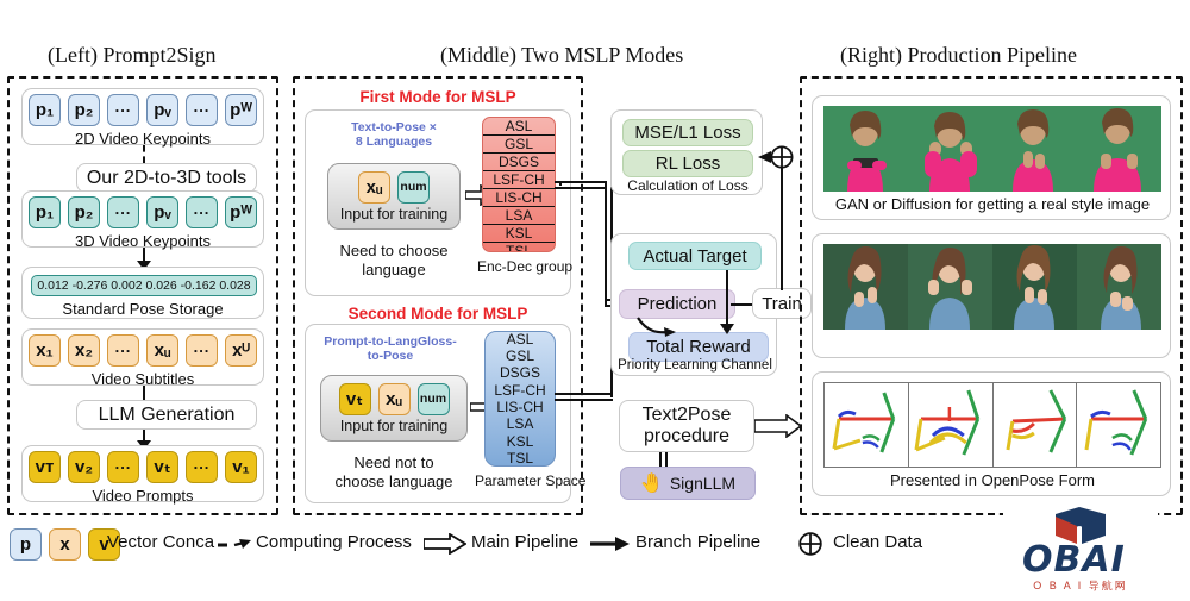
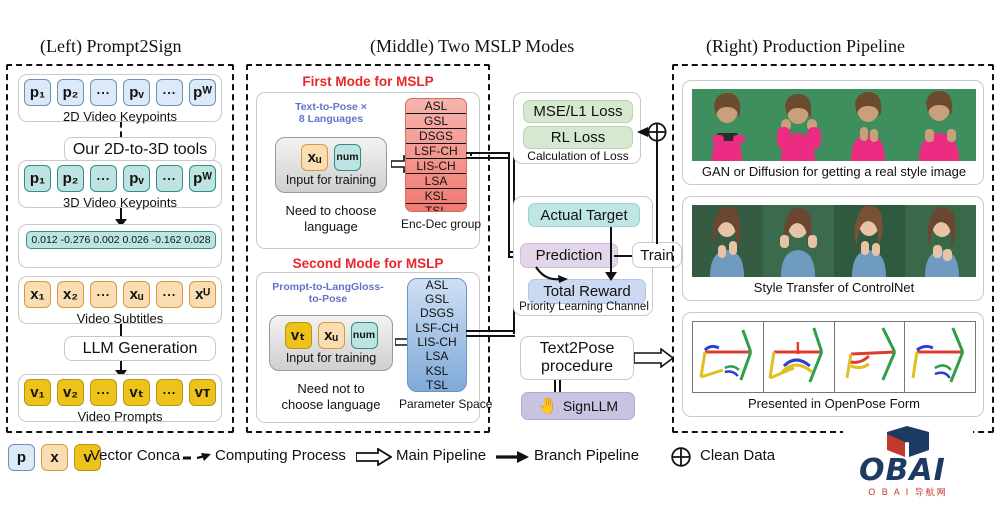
  (Left) Prompt2Sign
  (Middle) Two MSLP Modes
  (Right) Production Pipeline
  p₁
  p₂
  ...
  pᵥ
  ...
  pᵂ
  2D Video Keypoints
  Our 2D-to-3D tools
  p₁
  p₂
  ...
  pᵥ
  ...
  pᵂ
  3D Video Keypoints
  0.012 -0.276 0.002 0.026 -0.162 0.028
- Standard Pose Storage
  x₁
  x₂
  ...
  xᵤ
  ...
  xᵁ
  Video Subtitles
  LLM Generation
- vᴛ
+ v₁
  v₂
  ...
  vₜ
  ...
- v₁
+ vᴛ
  Video Prompts
  First Mode for MSLP
  Text-to-Pose ×
  8 Languages
  xᵤ
  num
  Input for training
  Need to choose
  language
  ASL
  GSL
  DSGS
  LSF-CH
  LIS-CH
  LSA
  KSL
  TSL
  Enc-Dec group
  Second Mode for MSLP
  Prompt-to-LangGloss-
  to-Pose
  vₜ
  xᵤ
  num
  Input for training
  Need not to
  choose language
  ASL
  GSL
  DSGS
  LSF-CH
  LIS-CH
  LSA
  KSL
  TSL
  Parameter Space
  MSE/L1 Loss
  RL Loss
  Calculation of Loss
  Actual Target
  Prediction
  Total Reward
  Priority Learning Channel
  Train
  Text2Pose
  procedure
  🤚
  SignLLM
  GAN or Diffusion for getting a real style image
+ Style Transfer of ControlNet
  Presented in OpenPose Form
  p
  x
  v
  Vector Conca
  Computing Process
  Main Pipeline
  Branch Pipeline
  Clean Data
  OBAI
  O B A I 导航网
